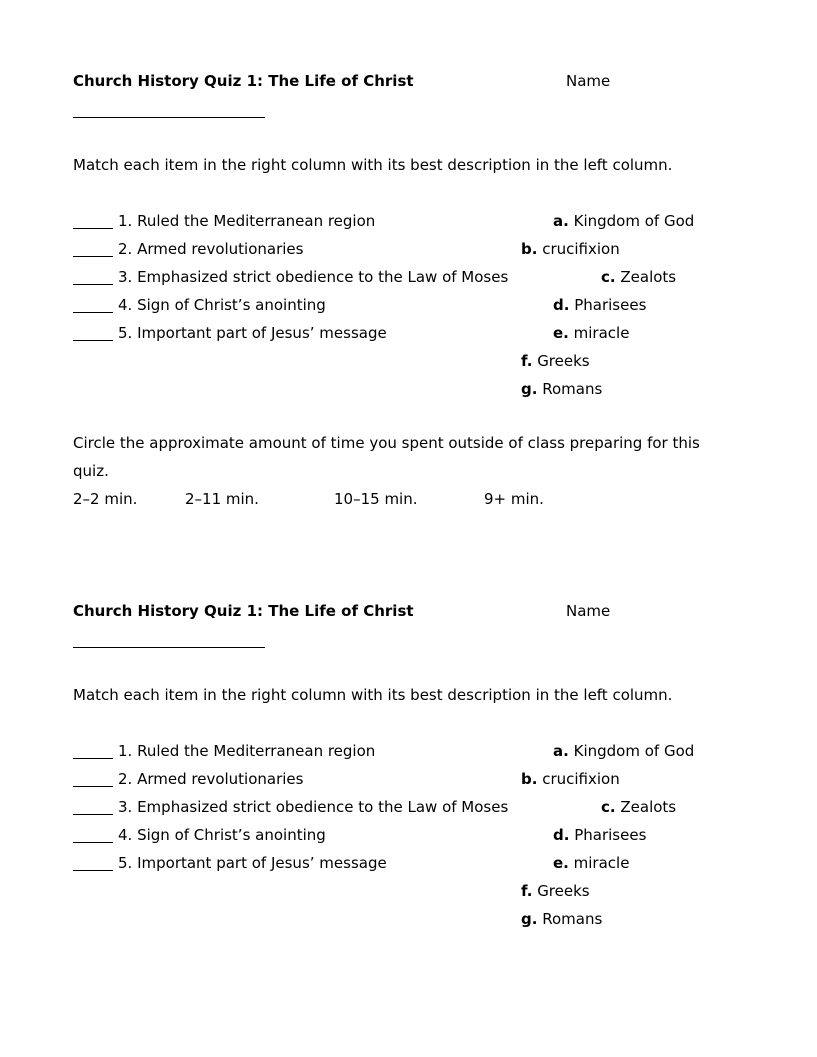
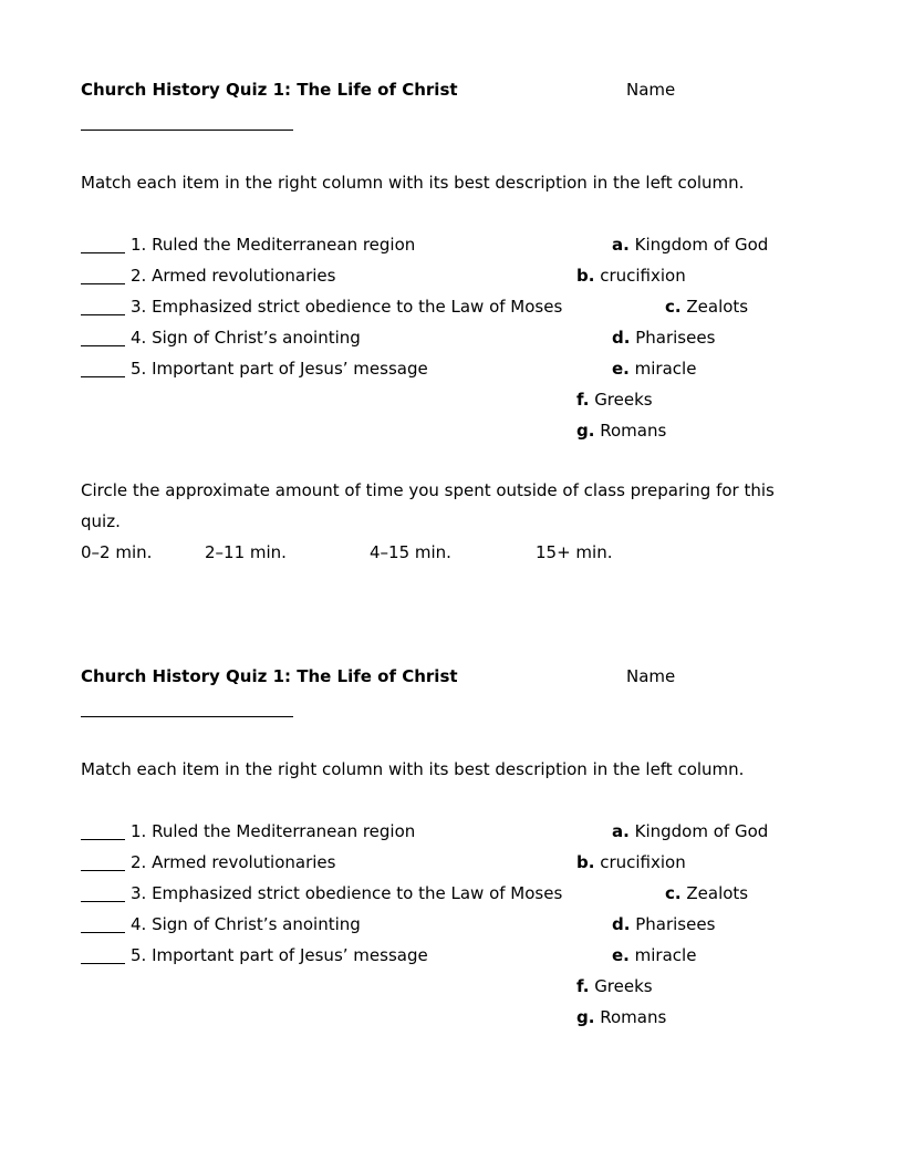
  Church History Quiz 1: The Life of Christ
  Name
  Match each item in the right column with its best description in the left column.
  1. Ruled the Mediterranean region
  2. Armed revolutionaries
  3. Emphasized strict obedience to the Law of Moses
  4. Sign of Christ’s anointing
  5. Important part of Jesus’ message
  a. Kingdom of God
  b. crucifixion
  c. Zealots
  d. Pharisees
  e. miracle
  f. Greeks
  g. Romans
  Circle the approximate amount of time you spent outside of class preparing for this
  quiz.
- 2–2 min.
+ 0–2 min.
  2–11 min.
- 10–15 min.
+ 4–15 min.
- 9+ min.
+ 15+ min.
  Church History Quiz 1: The Life of Christ
  Name
  Match each item in the right column with its best description in the left column.
  1. Ruled the Mediterranean region
  2. Armed revolutionaries
  3. Emphasized strict obedience to the Law of Moses
  4. Sign of Christ’s anointing
  5. Important part of Jesus’ message
  a. Kingdom of God
  b. crucifixion
  c. Zealots
  d. Pharisees
  e. miracle
  f. Greeks
  g. Romans
